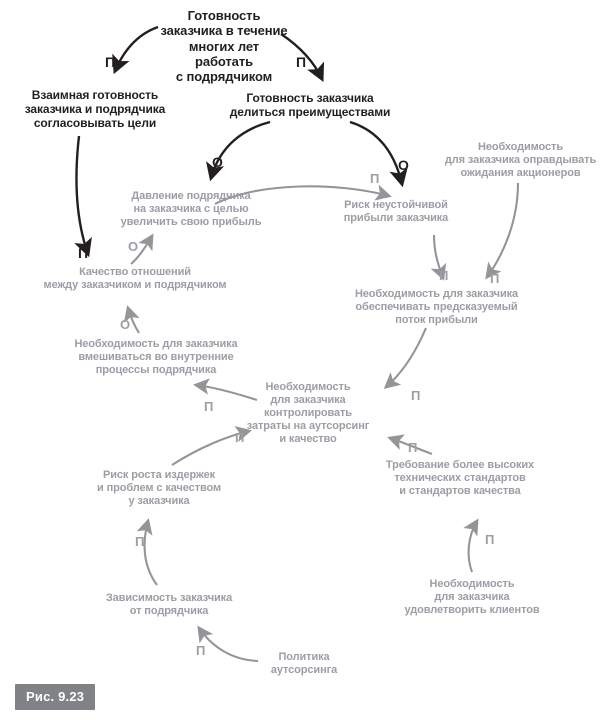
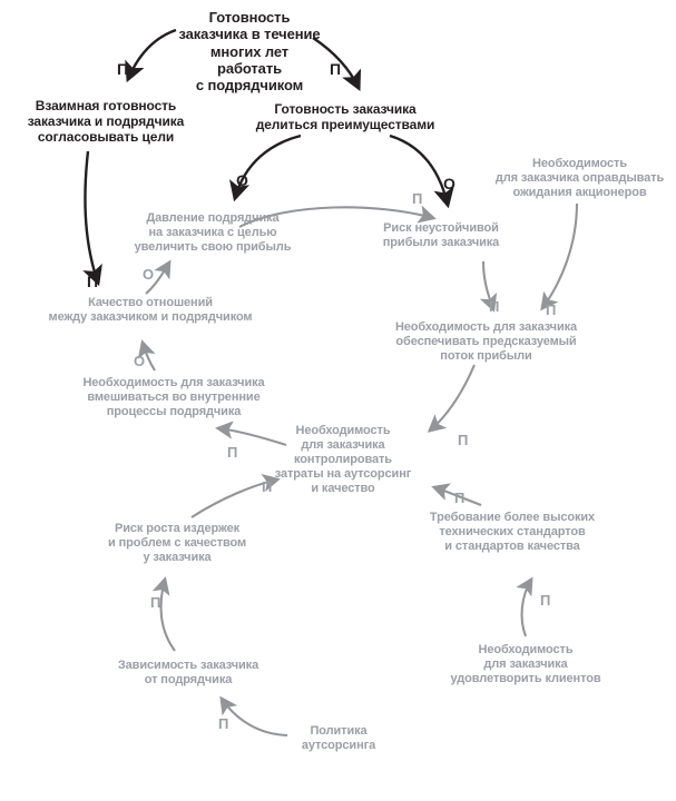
  Готовность
  заказчика в течение
  многих лет
  работать
  с подрядчиком
  Взаимная готовность
  заказчика и подрядчика
  согласовывать цели
  Готовность заказчика
  делиться преимуществами
  Необходимость
  для заказчика оправдывать
  ожидания акционеров
  Давление подрядчика
  на заказчика с целью
  увеличить свою прибыль
  Риск неустойчивой
  прибыли заказчика
  Качество отношений
  между заказчиком и подрядчиком
  Необходимость для заказчика
  обеспечивать предсказуемый
  поток прибыли
  Необходимость для заказчика
  вмешиваться во внутренние
  процессы подрядчика
  Необходимость
  для заказчика
  контролировать
  затраты на аутсорсинг
  и качество
  Требование более высоких
  технических стандартов
  и стандартов качества
  Риск роста издержек
  и проблем с качеством
  у заказчика
  Необходимость
  для заказчика
  удовлетворить клиентов
  Зависимость заказчика
  от подрядчика
  Политика
  аутсорсинга
  П
  П
  О
  О
  П
  П
  О
  О
  П
  П
  П
  П
  П
  П
  П
  П
  П
- Рис. 9.23
